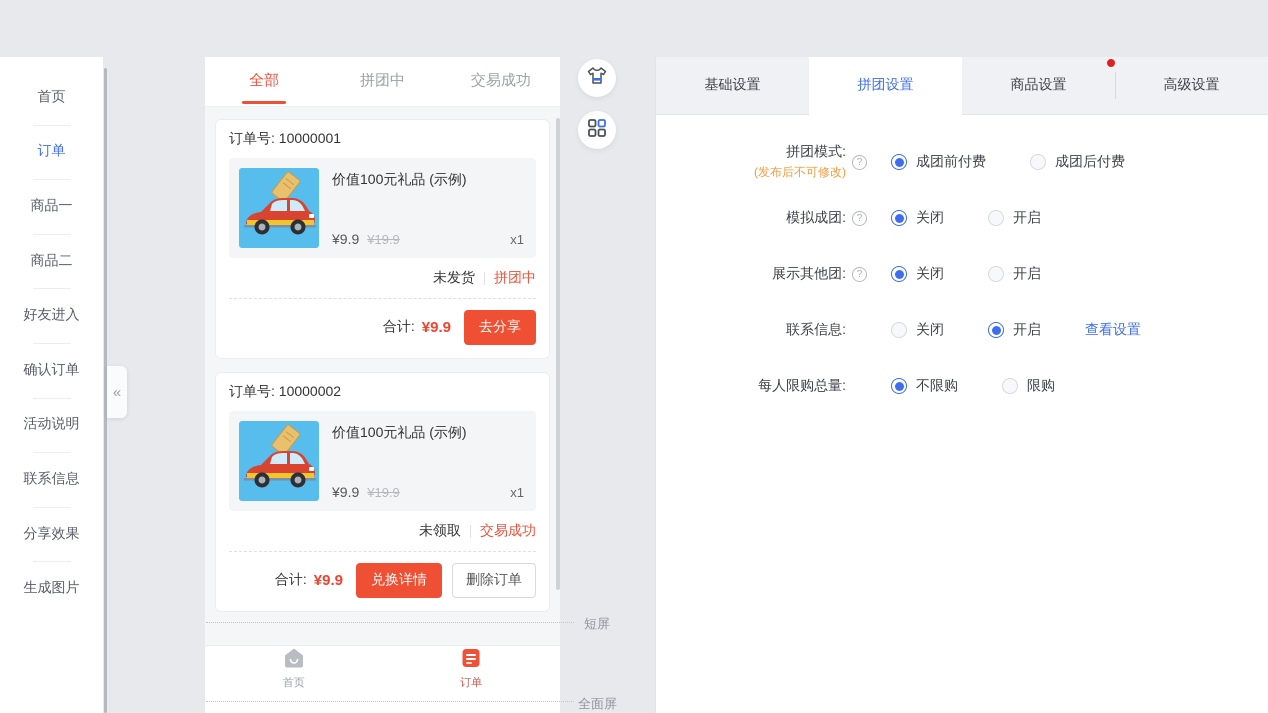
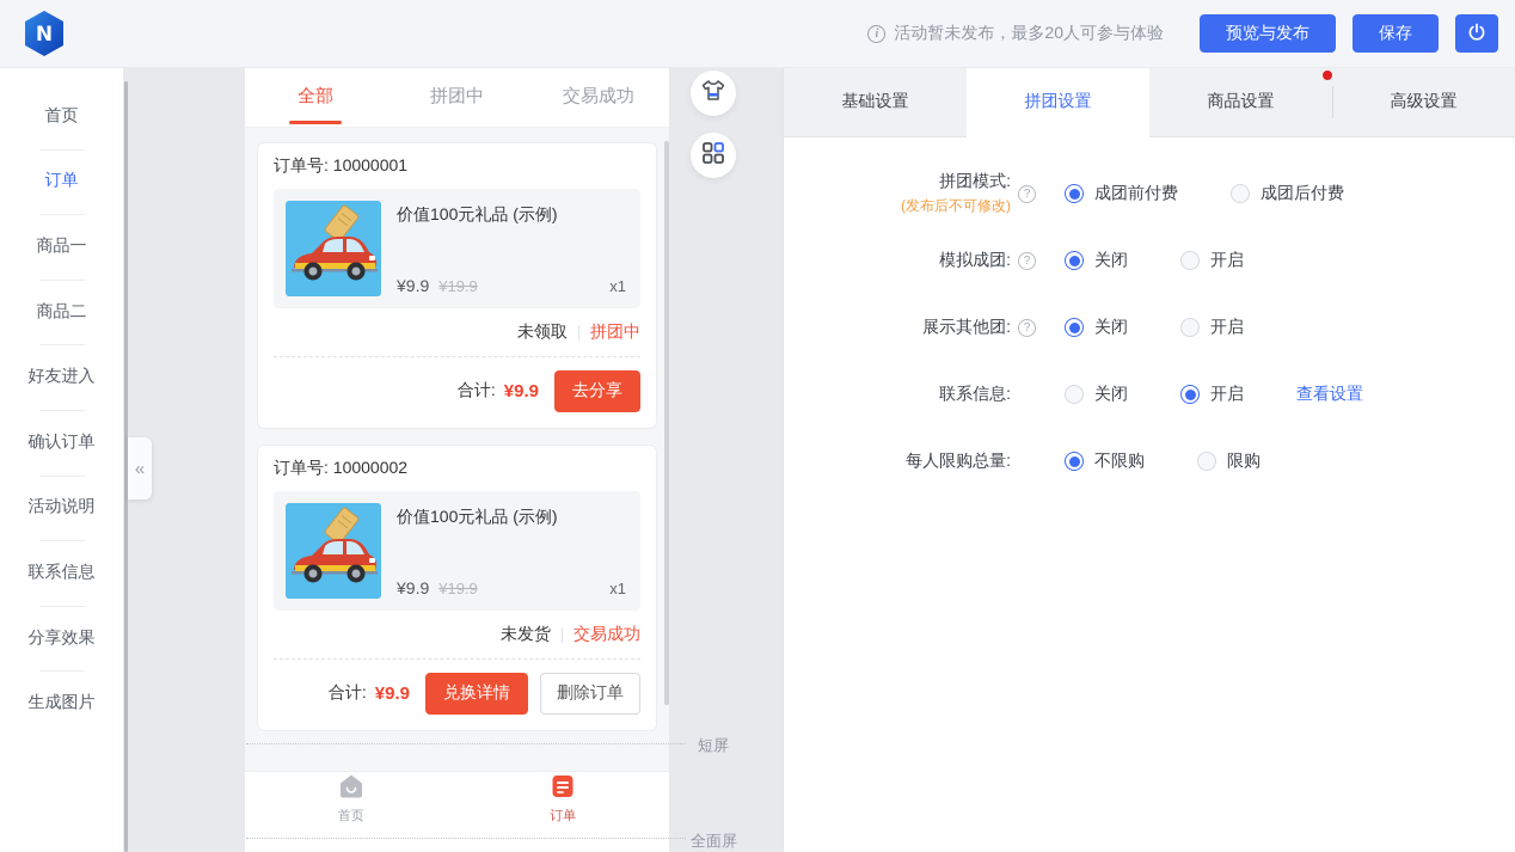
+ N
+ 活动暂未发布，最多20人可参与体验
+ 预览与发布
+ 保存
  首页
  订单
  商品一
  商品二
  好友进入
  确认订单
  活动说明
  联系信息
  分享效果
  生成图片
  «
  全部
  拼团中
  交易成功
  订单号: 10000001
  价值100元礼品 (示例)
  ¥9.9
  ¥19.9
  x1
- 未发货
+ 未领取
  拼团中
  合计:
  ¥9.9
  去分享
  订单号: 10000002
  价值100元礼品 (示例)
  ¥9.9
  ¥19.9
  x1
- 未领取
+ 未发货
  交易成功
  合计:
  ¥9.9
  兑换详情
  删除订单
  首页
  订单
  短屏
  全面屏
  基础设置
  拼团设置
  商品设置
  高级设置
  拼团模式:
  (发布后不可修改)
  成团前付费
  成团后付费
  模拟成团:
  关闭
  开启
  展示其他团:
  关闭
  开启
  联系信息:
  关闭
  开启
  查看设置
  每人限购总量:
  不限购
  限购
